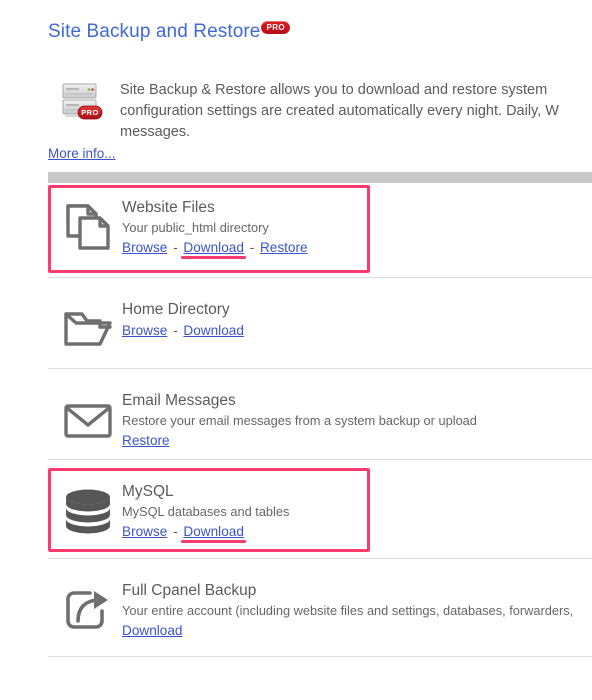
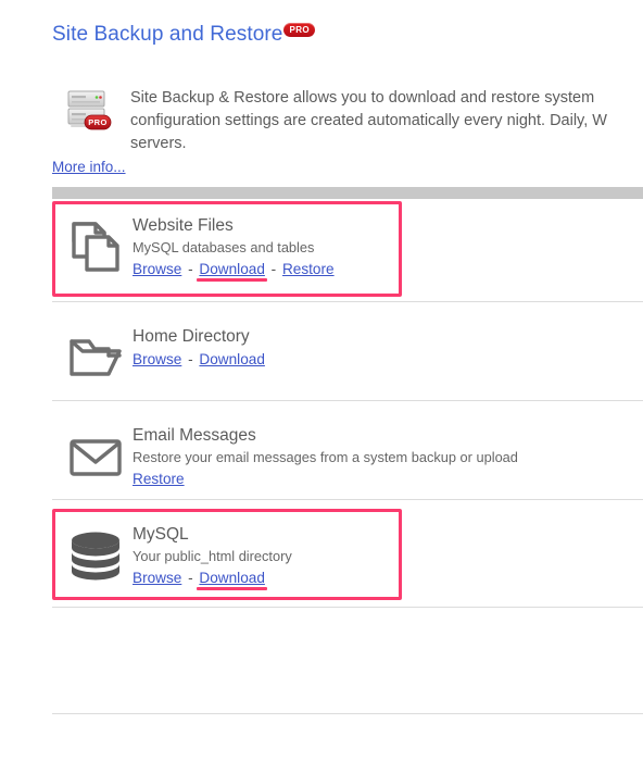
  Site Backup and Restore
  PRO
  PRO
- Site Backup & Restore allows you to download and restore system configuration settings are created automatically every night. Daily, W messages.
+ Site Backup & Restore allows you to download and restore system configuration settings are created automatically every night. Daily, W servers.
  More info...
  Website Files
- Your public_html directory
+ MySQL databases and tables
  Browse - Download - Restore
  Home Directory
  Browse - Download
  Email Messages
  Restore your email messages from a system backup or upload
  Restore
  MySQL
- MySQL databases and tables
+ Your public_html directory
  Browse - Download
- Full Cpanel Backup
- Your entire account (including website files and settings, databases, forwarders,
- Download
